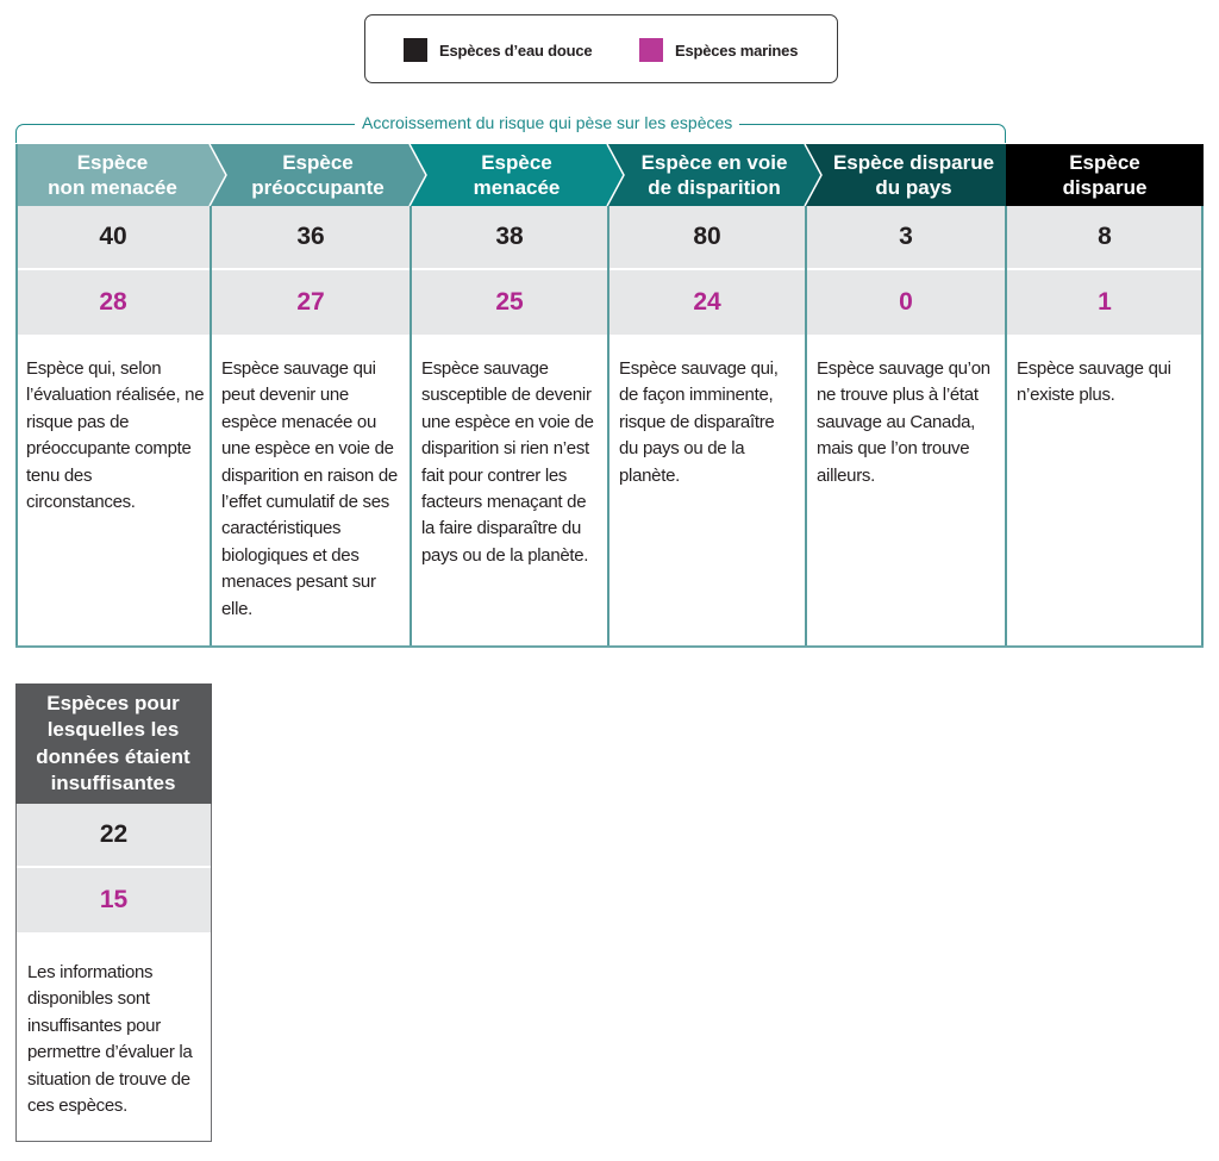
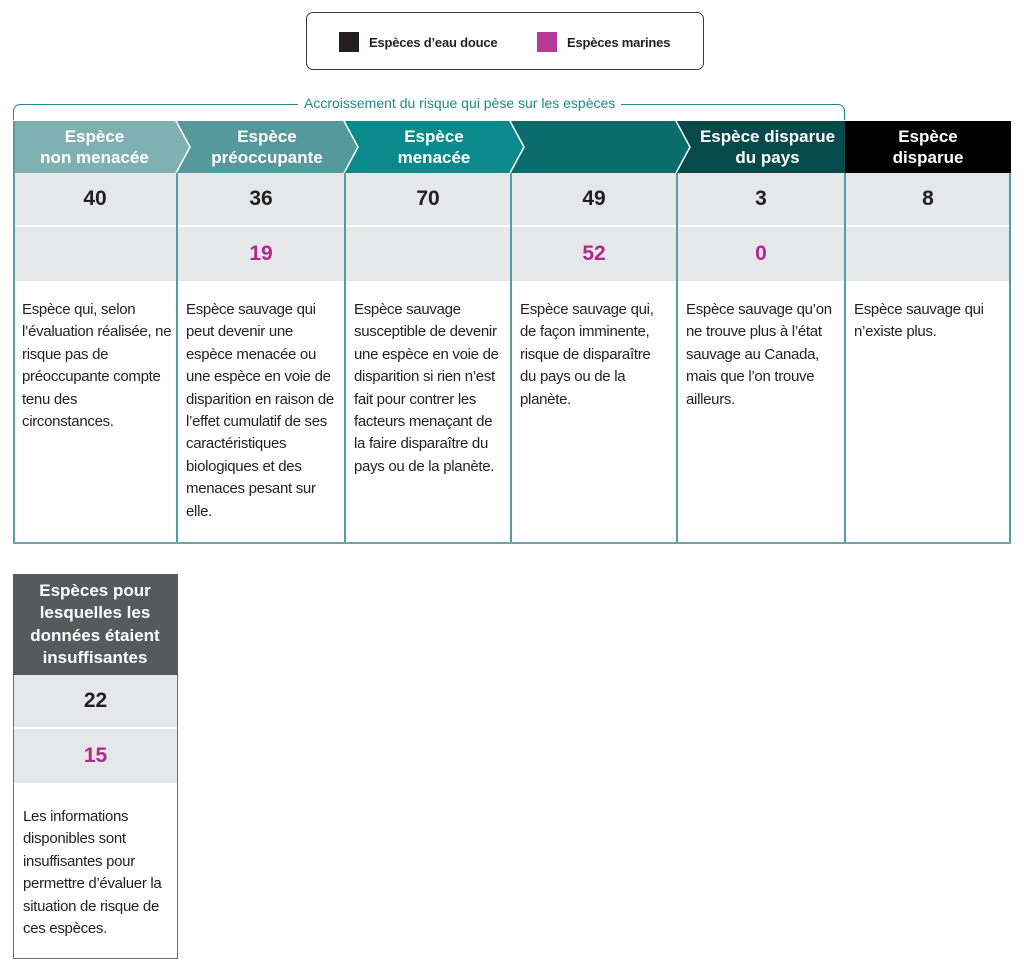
  Espèces d’eau douce
  Espèces marines
  Accroissement du risque qui pèse sur les espèces
  Espèce
  non menacée
  Espèce
  préoccupante
  Espèce
  menacée
- Espèce en voie
- de disparition
  Espèce disparue
  du pays
  Espèce
  disparue
  40
  36
- 38
+ 70
- 80
+ 49
  3
  8
- 28
- 27
+ 19
- 25
- 24
+ 52
  0
- 1
  Espèce qui, selon l’évaluation réalisée, ne risque pas de préoccupante compte tenu des circonstances.
  Espèce sauvage qui peut devenir une espèce menacée ou une espèce en voie de disparition en raison de l’effet cumulatif de ses caractéristiques biologiques et des menaces pesant sur elle.
  Espèce sauvage susceptible de devenir une espèce en voie de disparition si rien n’est fait pour contrer les facteurs menaçant de la faire disparaître du pays ou de la planète.
  Espèce sauvage qui, de façon imminente, risque de disparaître du pays ou de la planète.
  Espèce sauvage qu’on ne trouve plus à l’état sauvage au Canada, mais que l’on trouve ailleurs.
  Espèce sauvage qui n’existe plus.
  Espèces pour lesquelles les données étaient insuffisantes
  22
  15
- Les informations disponibles sont insuffisantes pour permettre d’évaluer la situation de trouve de ces espèces.
+ Les informations disponibles sont insuffisantes pour permettre d’évaluer la situation de risque de ces espèces.
